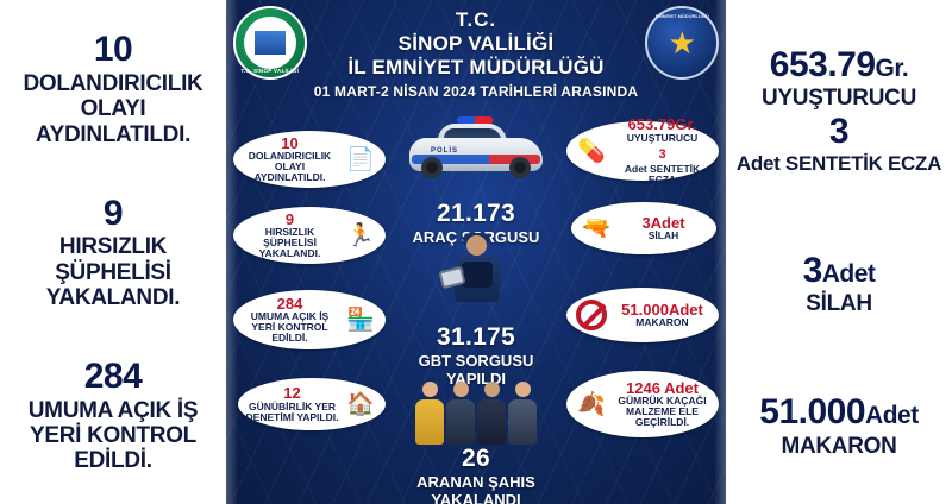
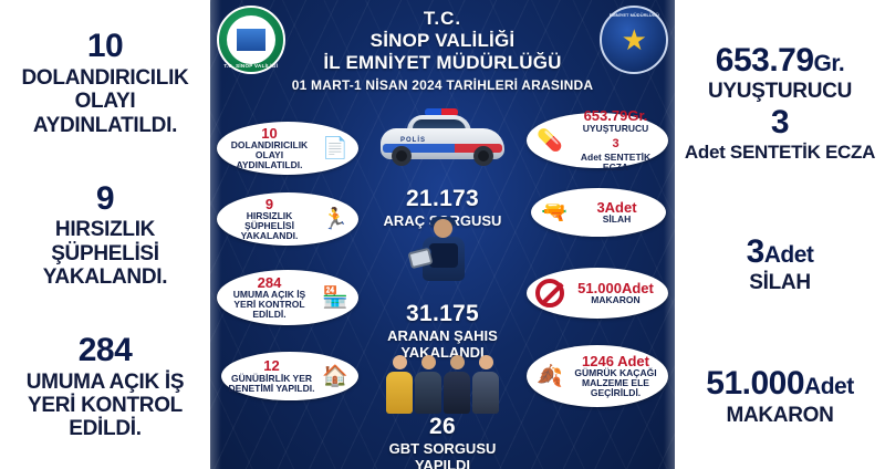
  10
  DOLANDIRICILIK OLAYI AYDINLATILDI.
  9
  HIRSIZLIK ŞÜPHELİSİ YAKALANDI.
  284
  UMUMA AÇIK İŞ YERİ KONTROL EDİLDİ.
  653.79Gr.
  UYUŞTURUCU
  3
  Adet SENTETİK ECZA
  3Adet
  SİLAH
  51.000Adet
  MAKARON
  T.C.
  SİNOP VALİLİĞİ
  İL EMNİYET MÜDÜRLÜĞÜ
- 01 MART-2 NİSAN 2024 TARİHLERİ ARASINDA
+ 01 MART-1 NİSAN 2024 TARİHLERİ ARASINDA
  ★
  10
  DOLANDIRICILIK OLAYI AYDINLATILDI.
  📄
  9
  HIRSIZLIK ŞÜPHELİSİ YAKALANDI.
  🏃
  284
  UMUMA AÇIK İŞ YERİ KONTROL EDİLDİ.
  🏪
  12
  GÜNÜBİRLİK YER DENETİMİ YAPILDI.
  🏠
  21.173
  ARAÇGUSU
  31.175
- GBT SORGUSU YAPILDI
+ ARANAN ŞAHIS YAKALANDI
  26
- ARANAN ŞAHIS YAKALANDI
+ GBT SORGUSU YAPILDI
  💊
  653.79Gr.
  UYUŞTURUCU
  3
  Adet SENTETİK ECZA
  🔫
  3Adet
  SİLAH
  51.000Adet
  MAKARON
  🍂
  1246 Adet
  GÜMRÜK KAÇAĞI MALZEME ELE GEÇİRİLDİ.
